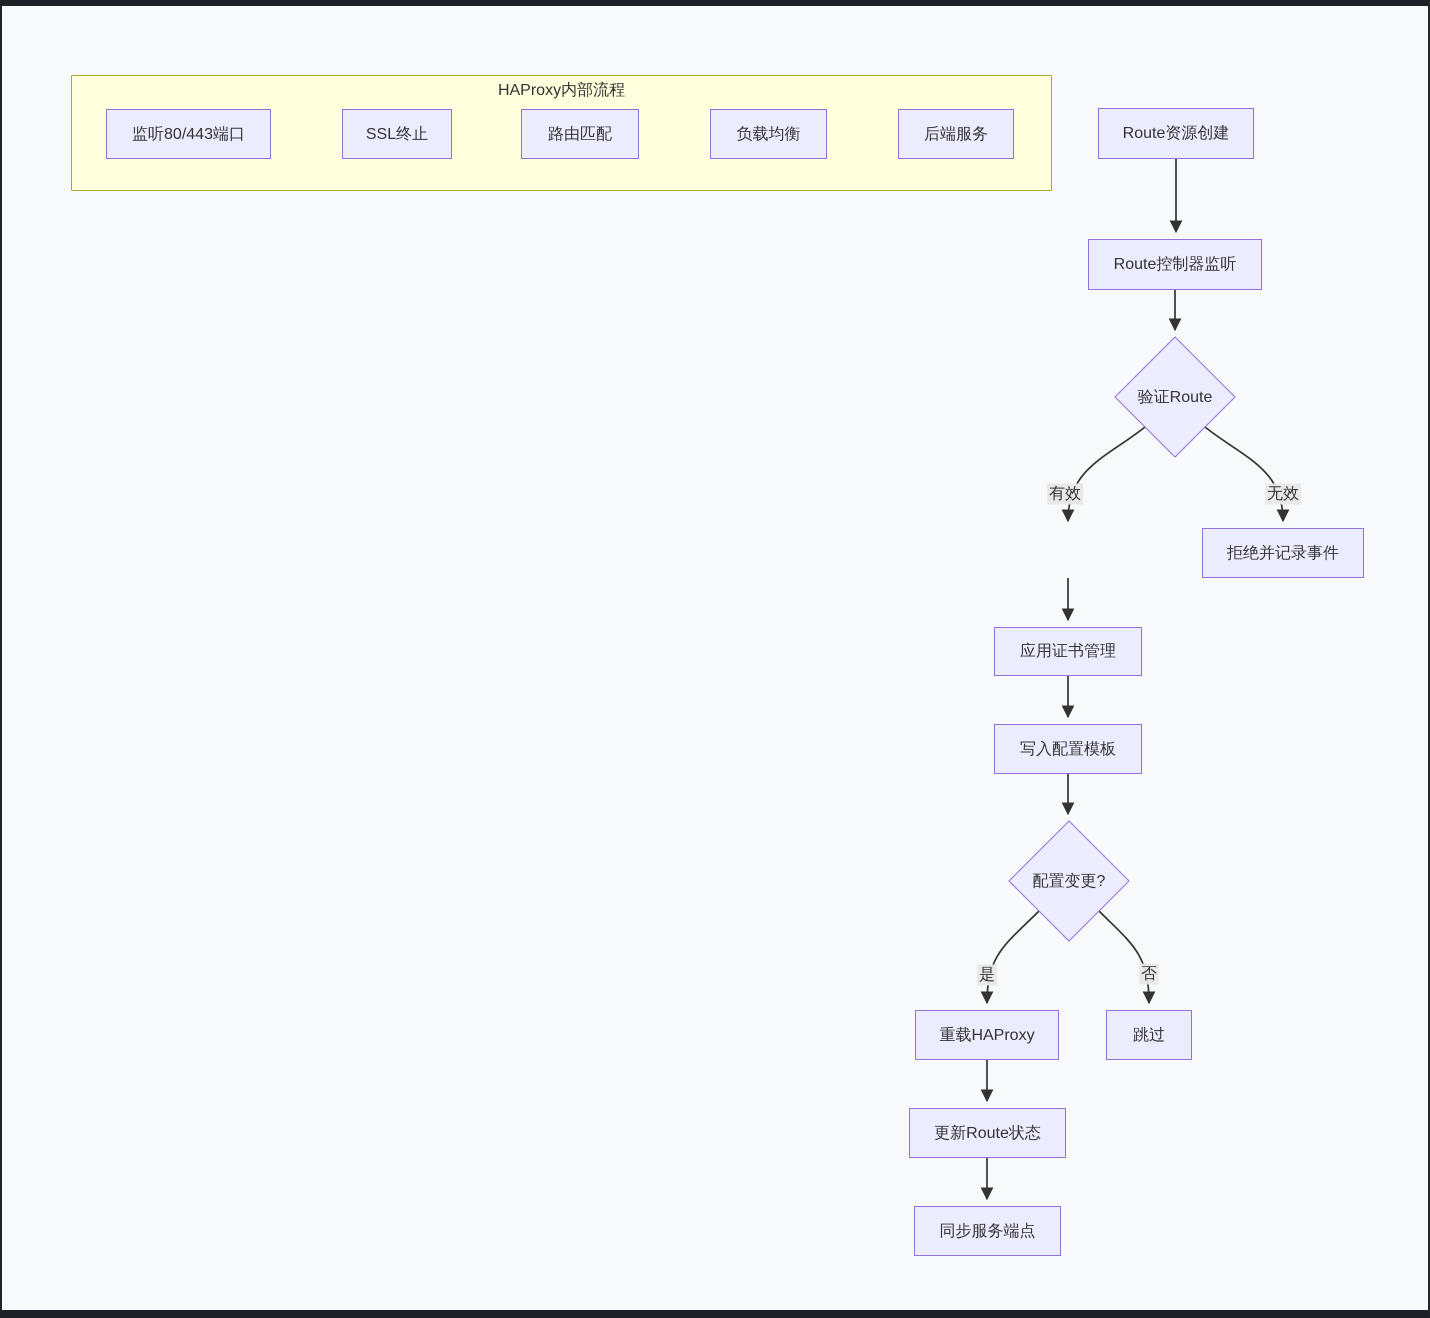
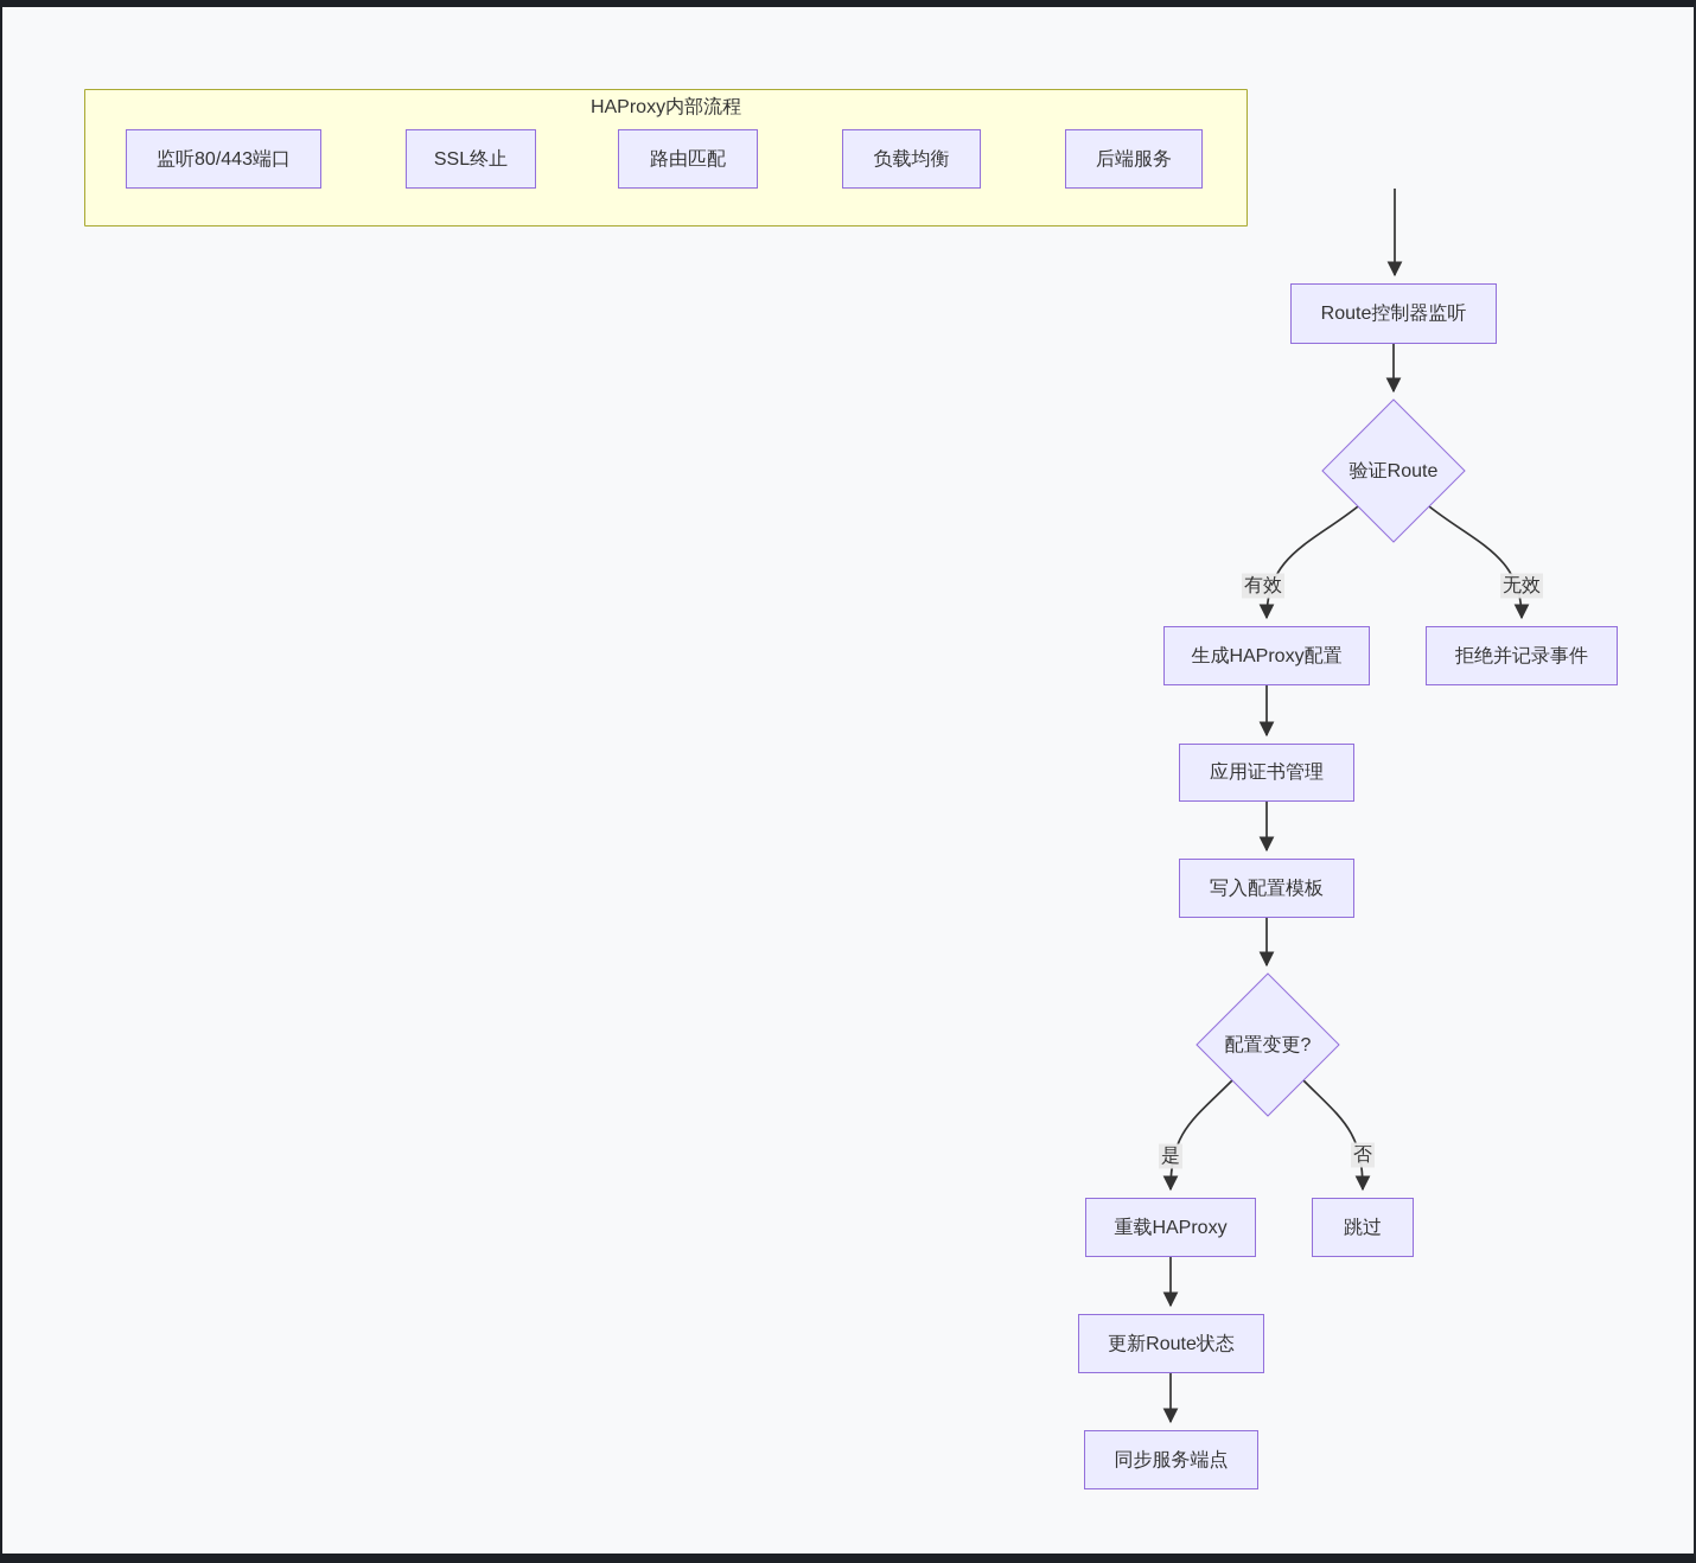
  HAProxy内部流程
  监听80/443端口
  SSL终止
  路由匹配
  负载均衡
  后端服务
- Route资源创建
  Route控制器监听
+ 生成HAProxy配置
  拒绝并记录事件
  应用证书管理
  写入配置模板
  重载HAProxy
  跳过
  更新Route状态
  同步服务端点
  验证Route
  配置变更?
  有效
  无效
  是
  否
